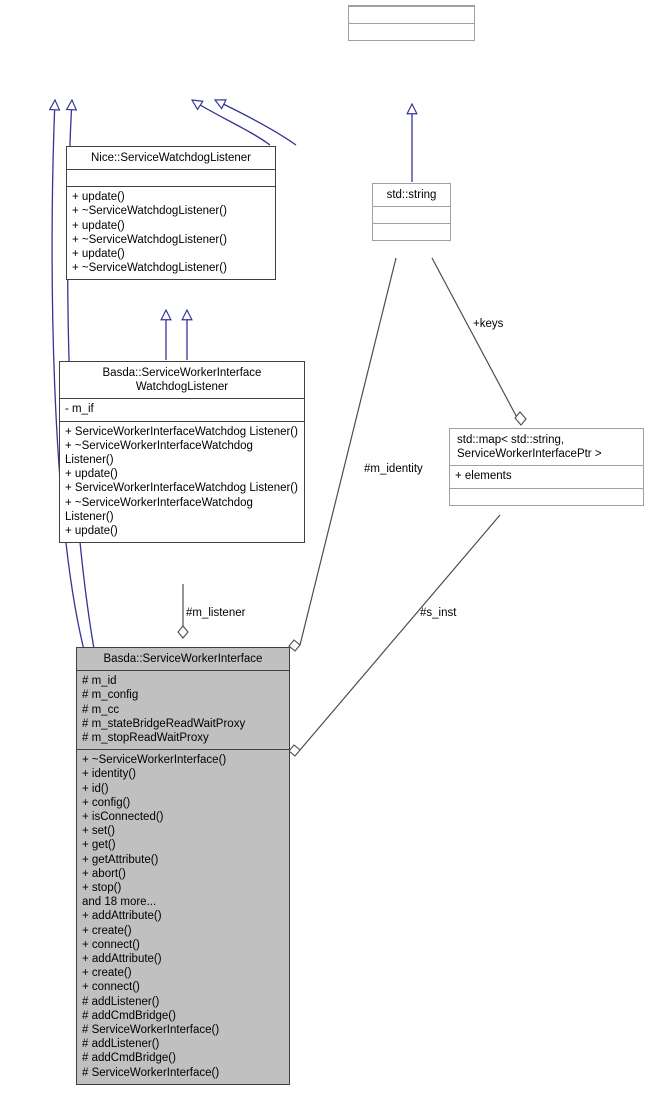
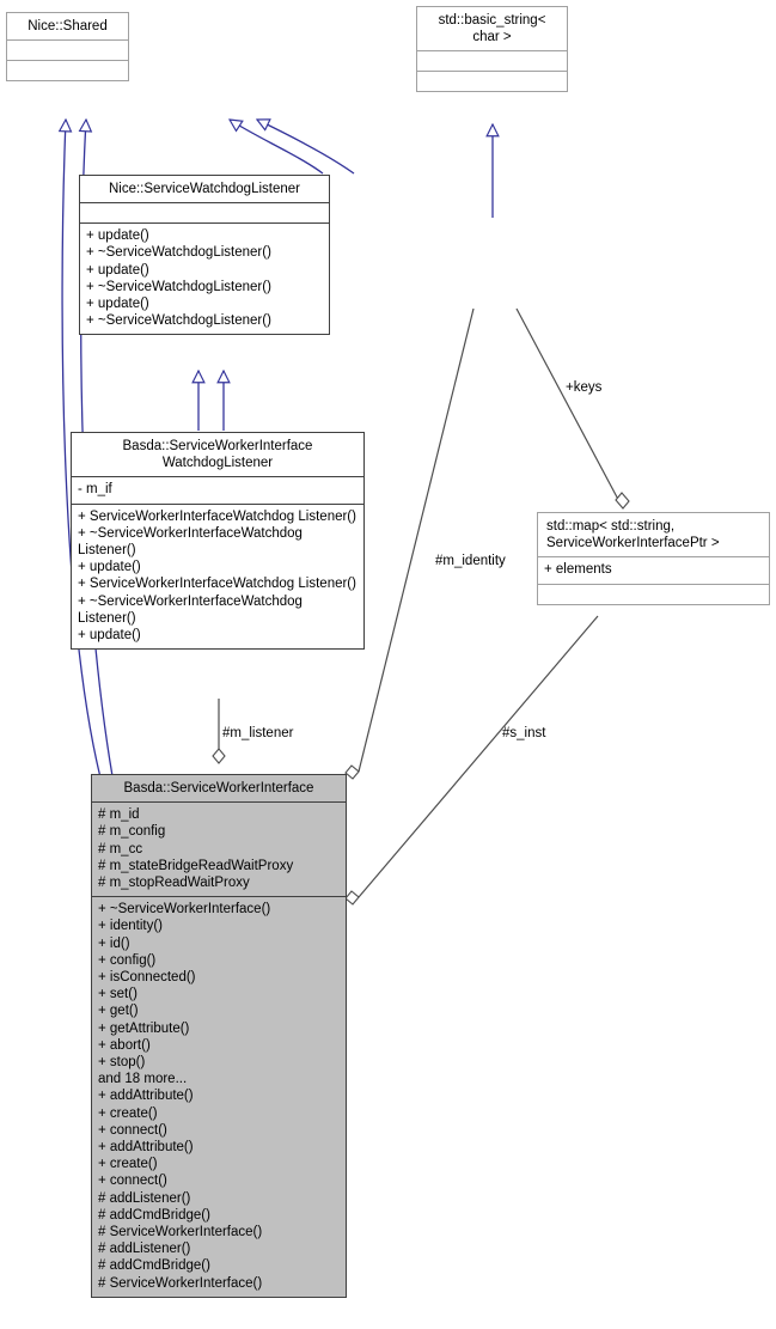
+ Nice::Shared
+ std::basic_string<
+ char >
  Nice::ServiceWatchdogListener
  + update()
  + ~ServiceWatchdogListener()
  + update()
  + ~ServiceWatchdogListener()
  + update()
  + ~ServiceWatchdogListener()
- std::string
  Basda::ServiceWorkerInterface
  WatchdogListener
  - m_if
  + ServiceWorkerInterfaceWatchdog Listener()
  + ~ServiceWorkerInterfaceWatchdog Listener()
  + update()
  + ServiceWorkerInterfaceWatchdog Listener()
  + ~ServiceWorkerInterfaceWatchdog Listener()
  + update()
  std::map< std::string,
  ServiceWorkerInterfacePtr >
  + elements
  Basda::ServiceWorkerInterface
  # m_id
  # m_config
  # m_cc
  # m_stateBridgeReadWaitProxy
  # m_stopReadWaitProxy
  + ~ServiceWorkerInterface()
  + identity()
  + id()
  + config()
  + isConnected()
  + set()
  + get()
  + getAttribute()
  + abort()
  + stop()
  and 18 more...
  + addAttribute()
  + create()
  + connect()
  + addAttribute()
  + create()
  + connect()
  # addListener()
  # addCmdBridge()
  # ServiceWorkerInterface()
  # addListener()
  # addCmdBridge()
  # ServiceWorkerInterface()
  +keys
  #m_identity
  #m_listener
  #s_inst
